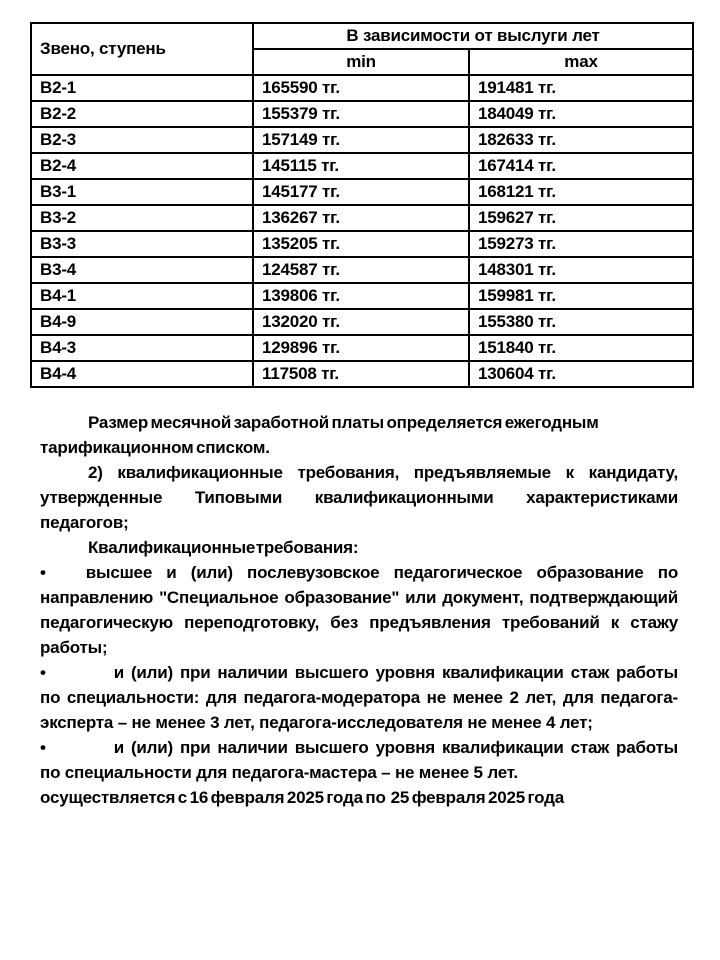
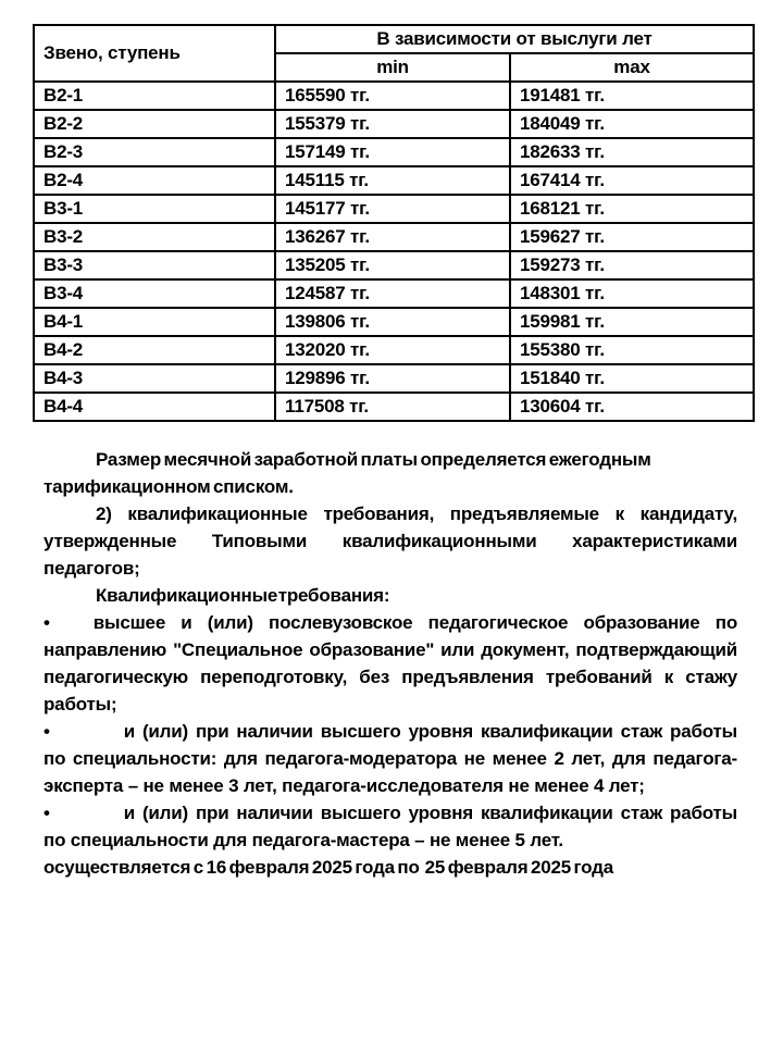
  Звено, ступень	В зависимости от выслуги лет
  min	max
  В2-1	165590 тг.	191481 тг.
  В2-2	155379 тг.	184049 тг.
  В2-3	157149 тг.	182633 тг.
  В2-4	145115 тг.	167414 тг.
  В3-1	145177 тг.	168121 тг.
  В3-2	136267 тг.	159627 тг.
  В3-3	135205 тг.	159273 тг.
  В3-4	124587 тг.	148301 тг.
  В4-1	139806 тг.	159981 тг.
- В4-9	132020 тг.	155380 тг.
+ В4-2	132020 тг.	155380 тг.
  В4-3	129896 тг.	151840 тг.
  В4-4	117508 тг.	130604 тг.
  Размер месячной заработной платы определяется ежегодным тарификационном списком.
  2) квалификационные требования, предъявляемые к кандидату, утвержденные Типовыми квалификационными характеристиками педагогов;
  Квалификационные требования:
  • высшее и (или) послевузовское педагогическое образование по направлению "Специальное образование" или документ, подтверждающий педагогическую переподготовку, без предъявления требований к стажу работы;
  • и (или) при наличии высшего уровня квалификации стаж работы по специальности: для педагога-модератора не менее 2 лет, для педагога-эксперта – не менее 3 лет, педагога-исследователя не менее 4 лет;
  • и (или) при наличии высшего уровня квалификации стаж работы по специальности для педагога-мастера – не менее 5 лет.
  осуществляется с 16 февраля 2025 года по 25 февраля 2025 года
